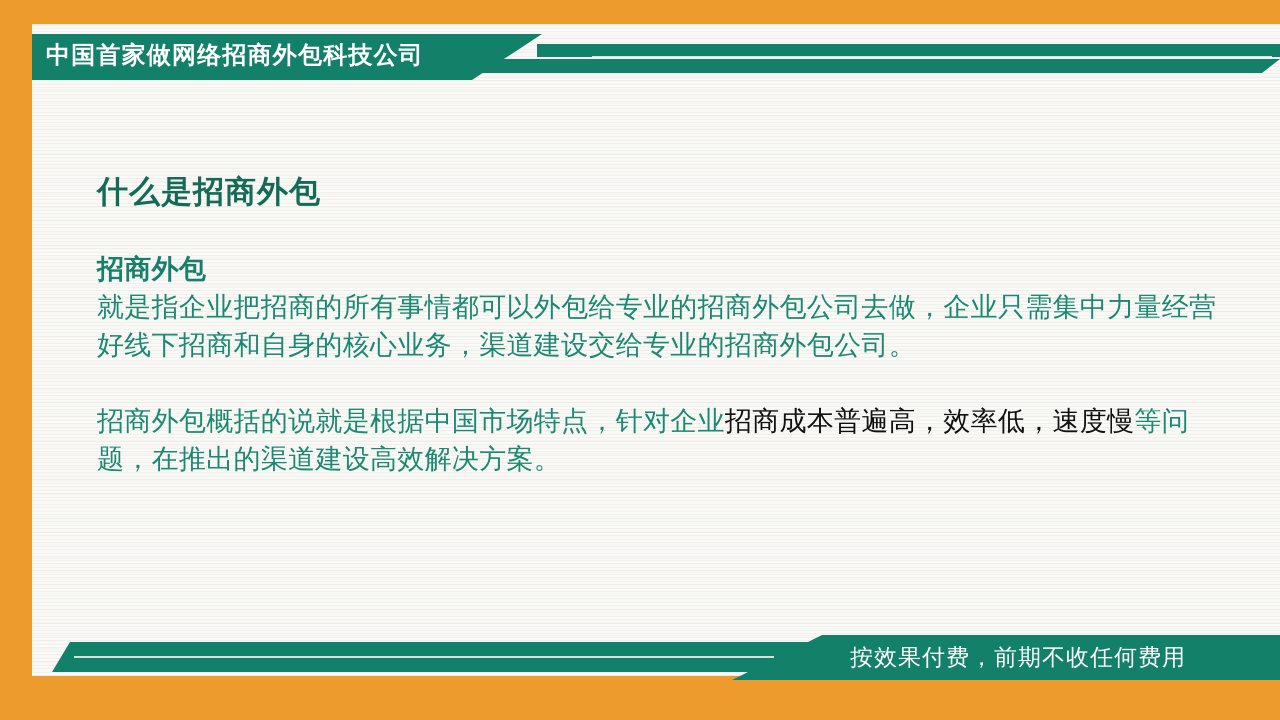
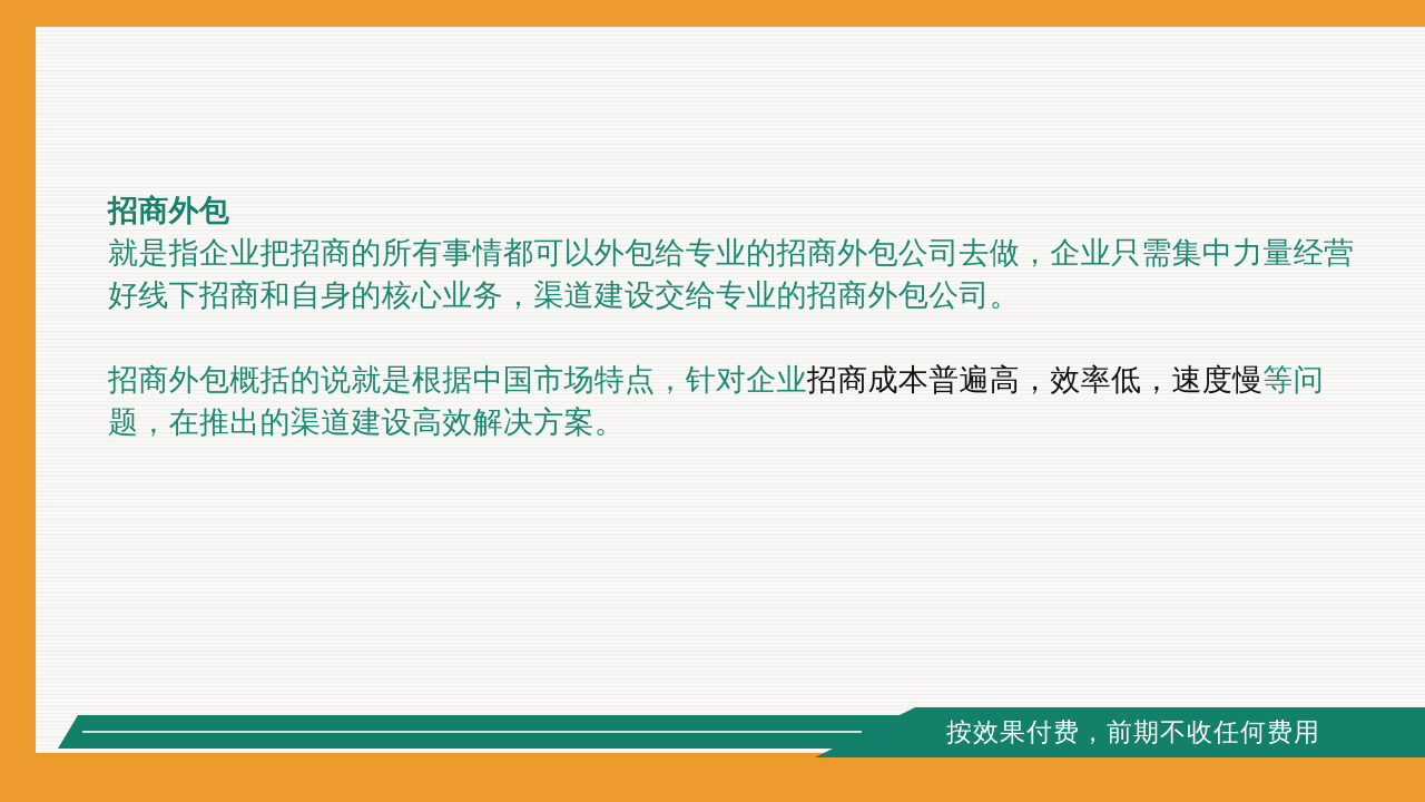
- 中国首家做网络招商外包科技公司
- 什么是招商外包
  招商外包
  就是指企业把招商的所有事情都可以外包给专业的招商外包公司去做，企业只需集中力量经营好线下招商和自身的核心业务，渠道建设交给专业的招商外包公司。
  招商外包概括的说就是根据中国市场特点，针对企业招商成本普遍高，效率低，速度慢等问题，在推出的渠道建设高效解决方案。
  按效果付费，前期不收任何费用
